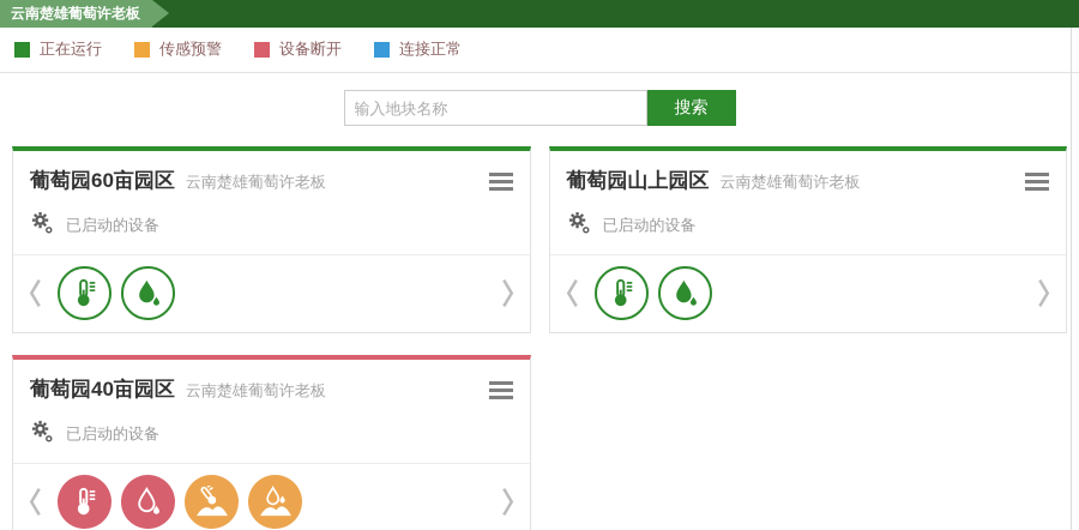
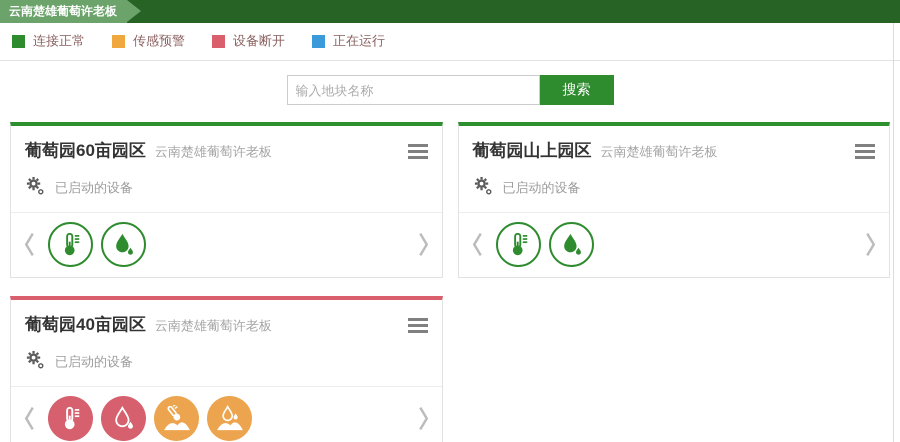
  云南楚雄葡萄许老板
- 正在运行
+ 连接正常
  传感预警
  设备断开
- 连接正常
+ 正在运行
  输入地块名称
  搜索
  葡萄园60亩园区
  云南楚雄葡萄许老板
  已启动的设备
  葡萄园山上园区
  云南楚雄葡萄许老板
  已启动的设备
  葡萄园40亩园区
  云南楚雄葡萄许老板
  已启动的设备
